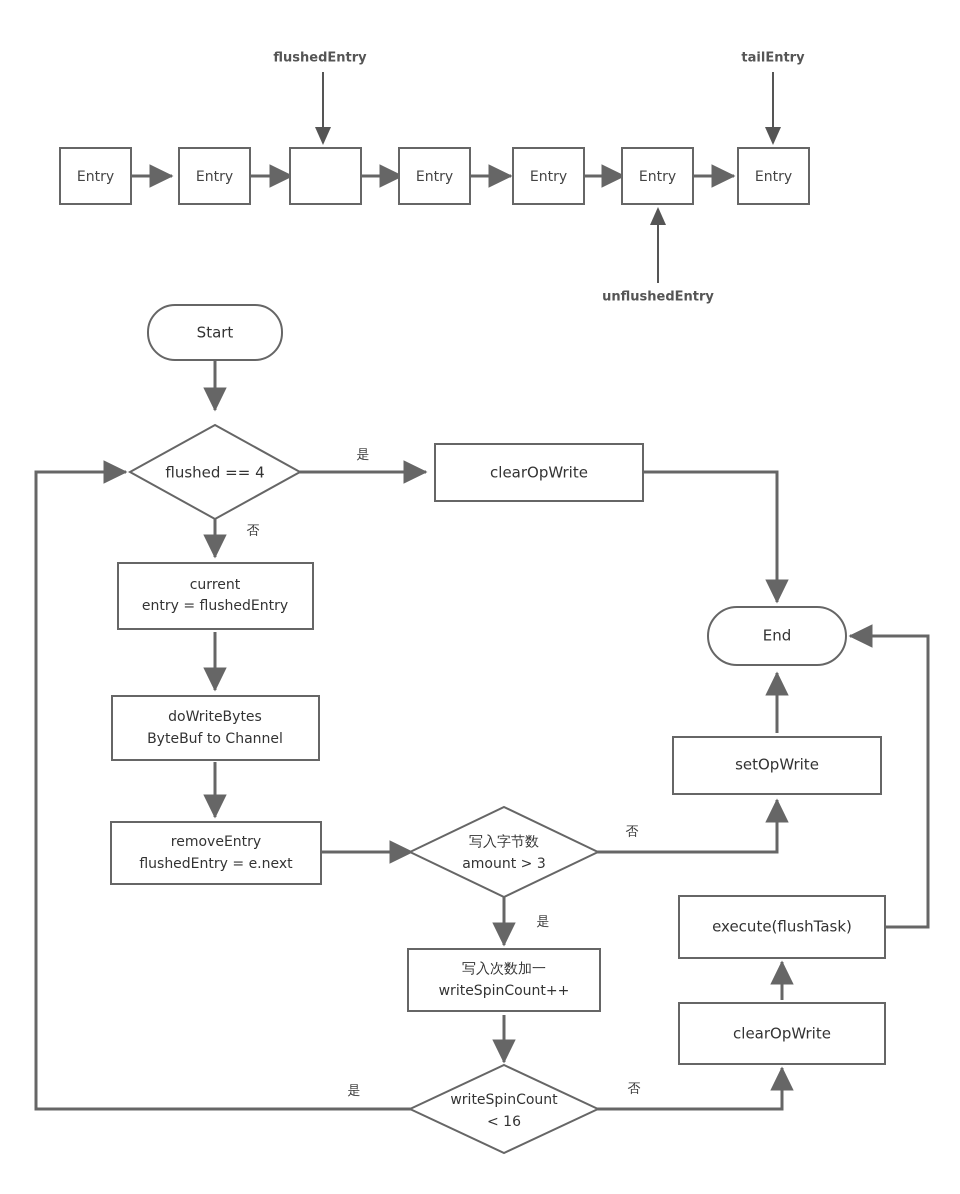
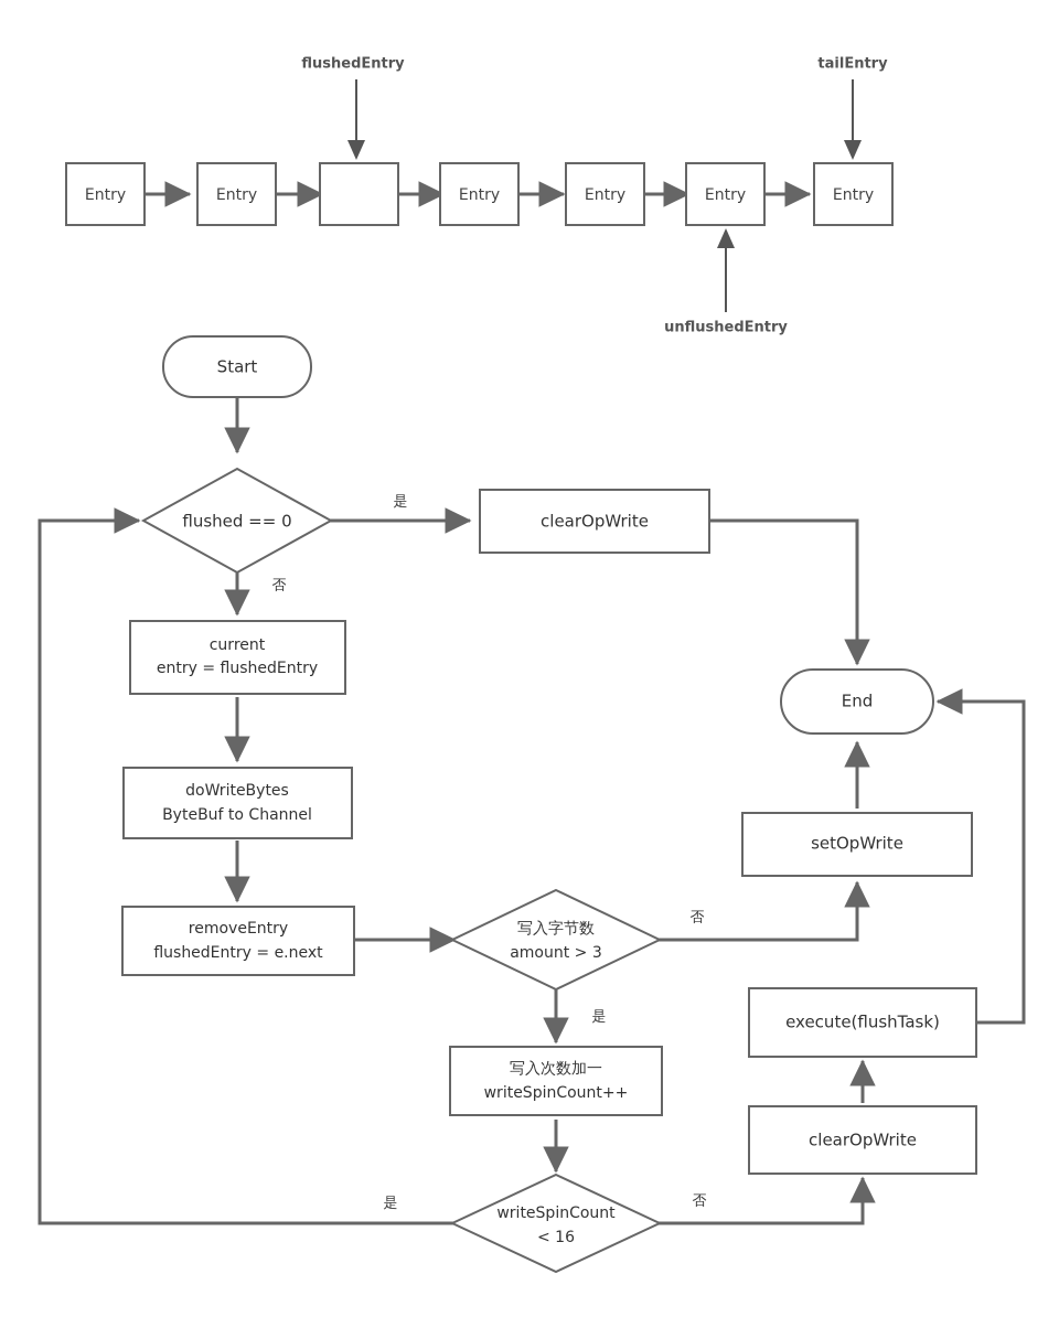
  flushedEntry
  tailEntry
  unflushedEntry
  Entry
  Entry
  Entry
  Entry
  Entry
  Entry
  Start
- flushed == 4
+ flushed == 0
  clearOpWrite
  current
  entry = flushedEntry
  doWriteBytes
  ByteBuf to Channel
  removeEntry
  flushedEntry = e.next
  写入字节数
  amount > 3
  写入次数加一
  writeSpinCount++
  writeSpinCount
  < 16
  End
  setOpWrite
  execute(flushTask)
  clearOpWrite
  是
  否
  否
  是
  是
  否
